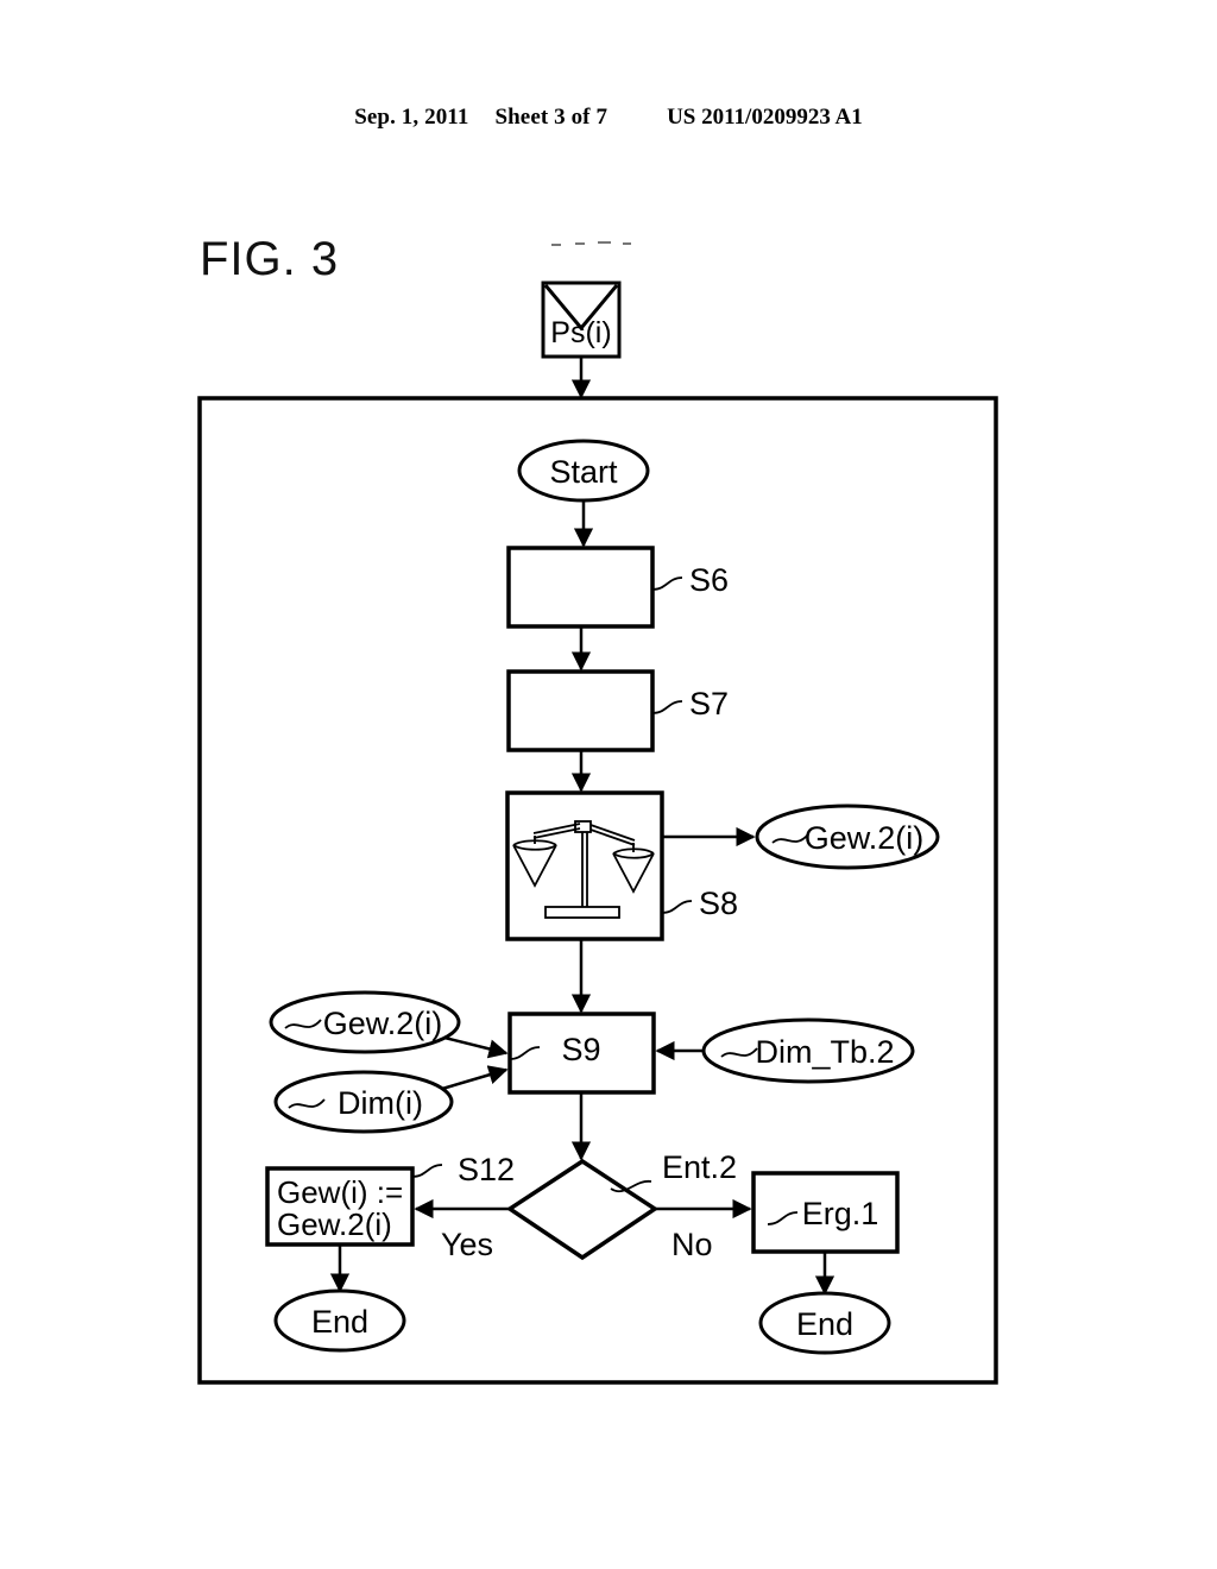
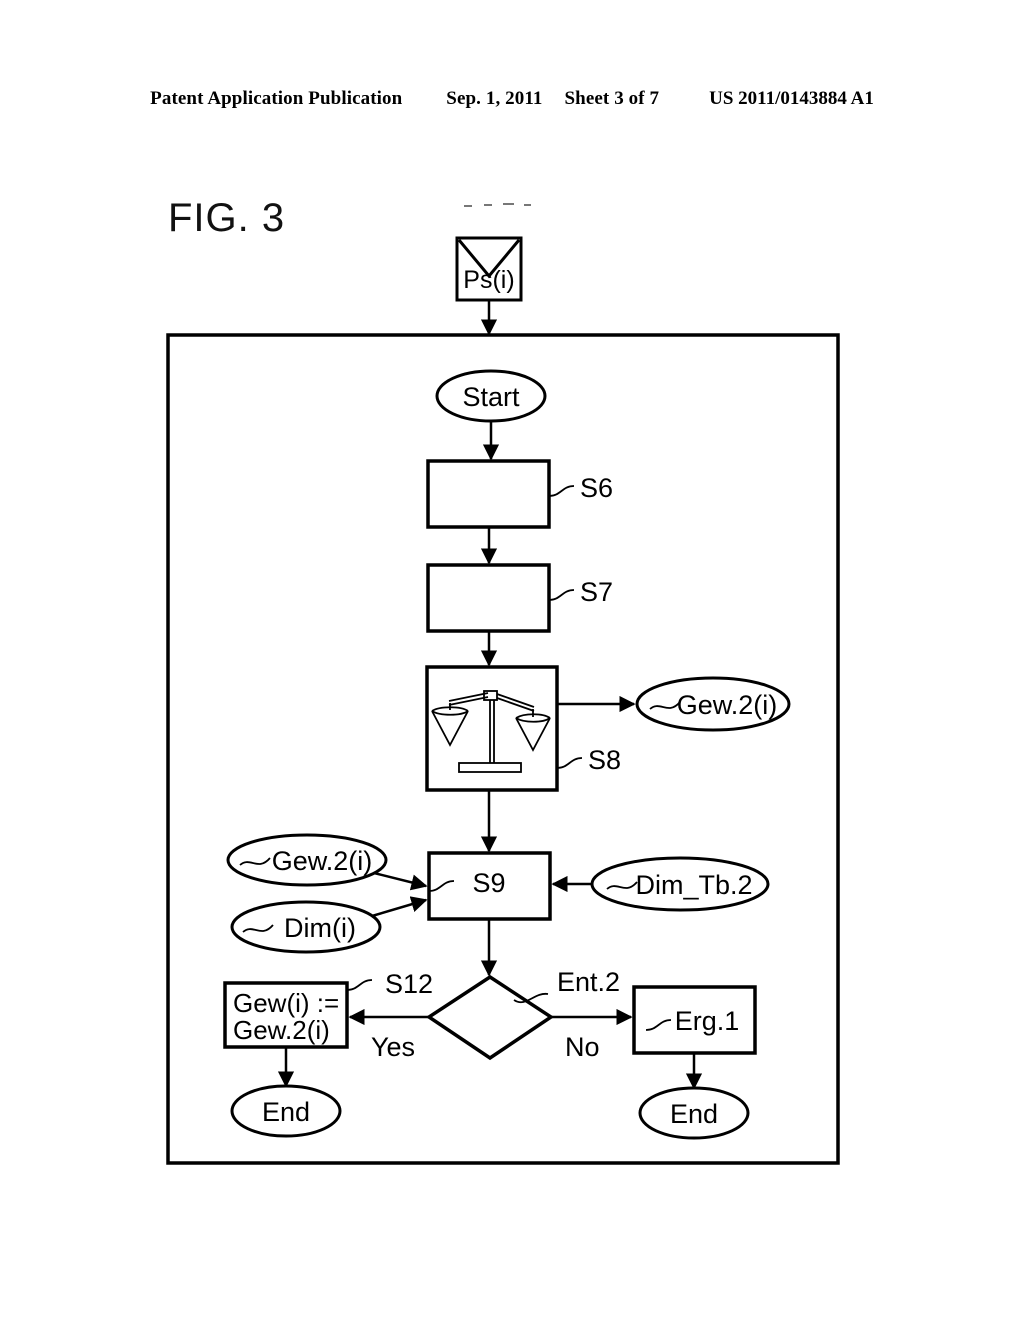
+ Patent Application Publication
  Sep. 1, 2011
  Sheet 3 of 7
- US 2011/0209923 A1
+ US 2011/0143884 A1
  FIG. 3
  Ps(i)
  Start
  S6
  S7
  S8
  Gew.2(i)
  S9
  Gew.2(i)
  Dim(i)
  Dim_Tb.2
  Ent.2
  Yes
  No
  S12
  Gew(i) :=
  Gew.2(i)
  Erg.1
  End
  End
